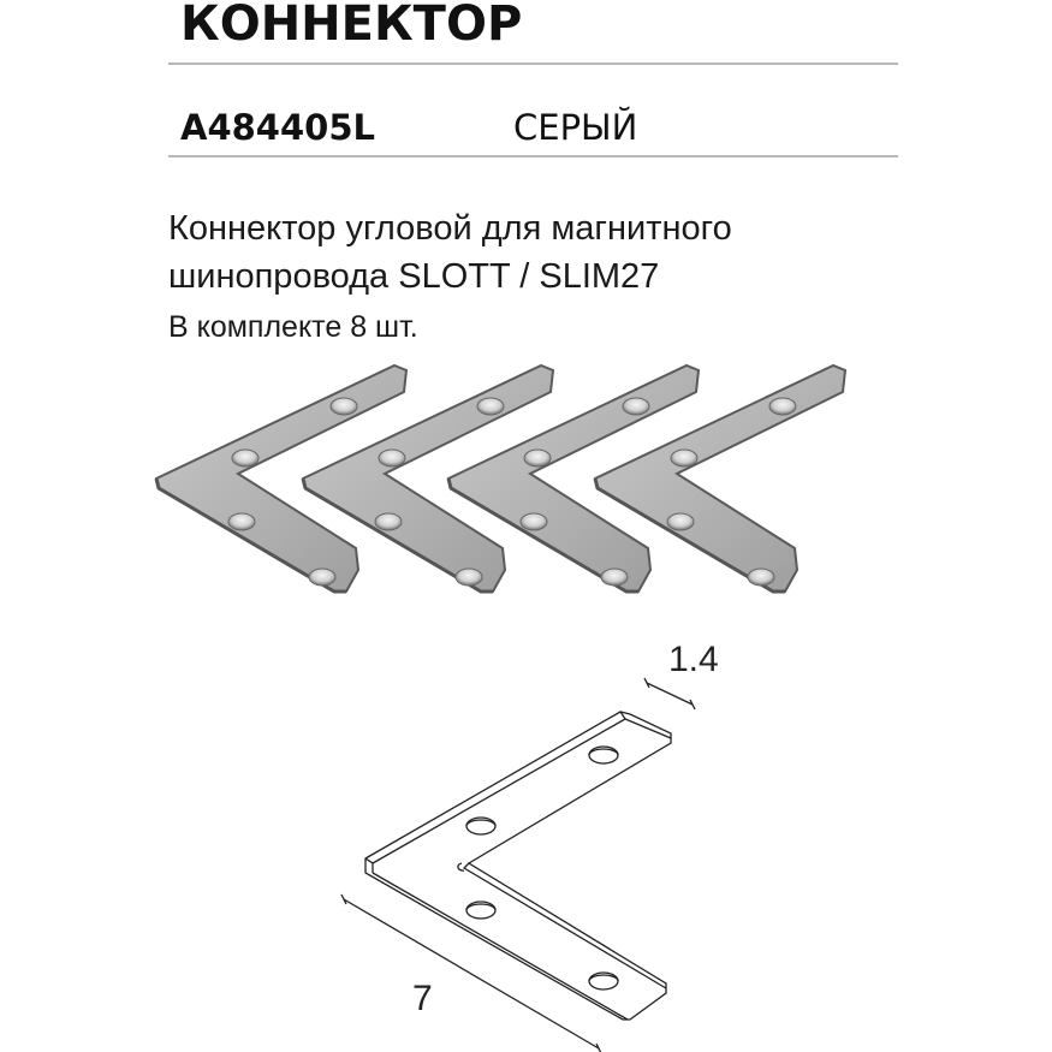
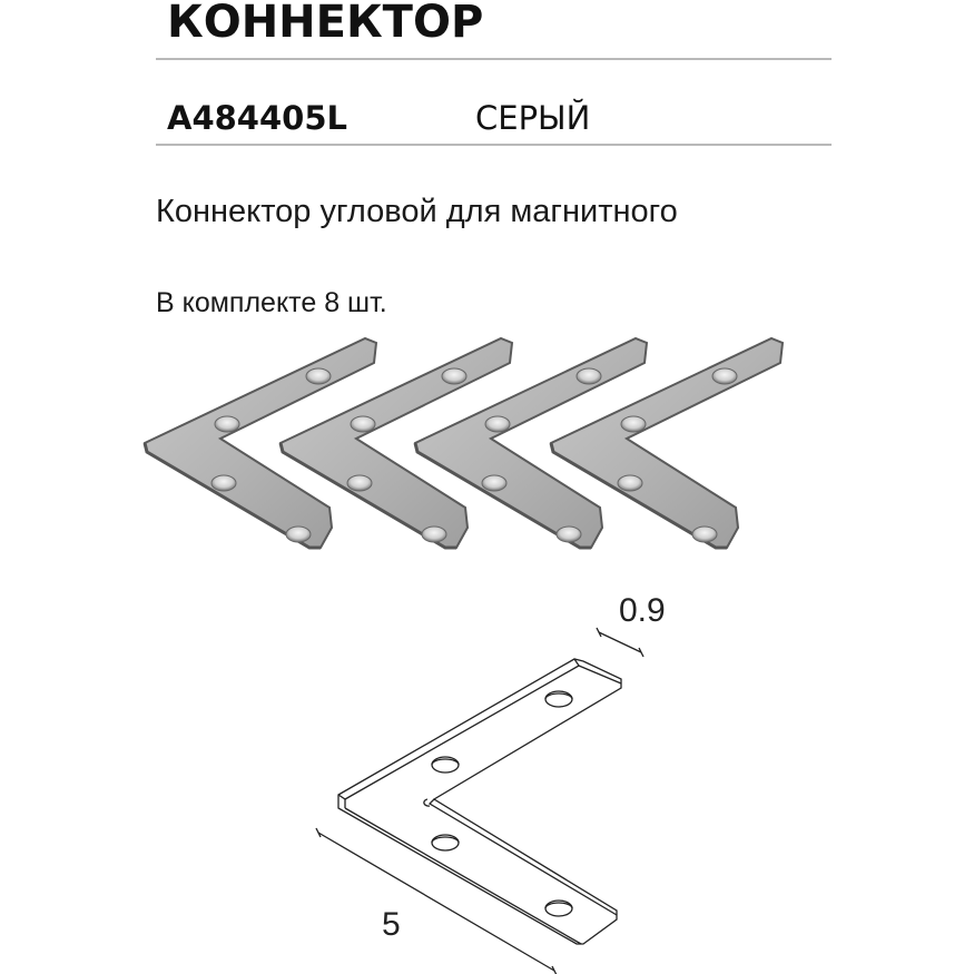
  КОННЕКТОР
  A484405L
  СЕРЫЙ
  Коннектор угловой для магнитного
- шинопровода SLOTT / SLIM27
  В комплекте 8 шт.
- 1.4
+ 0.9
- 7
+ 5
